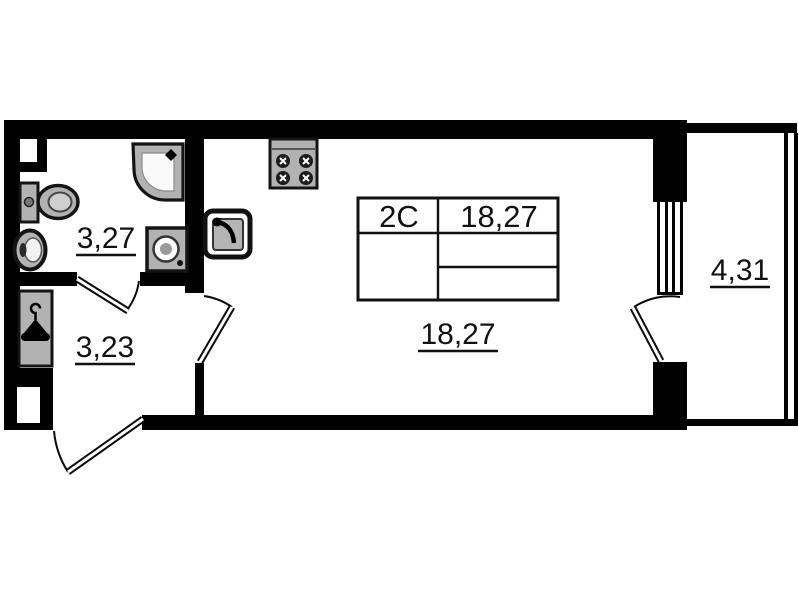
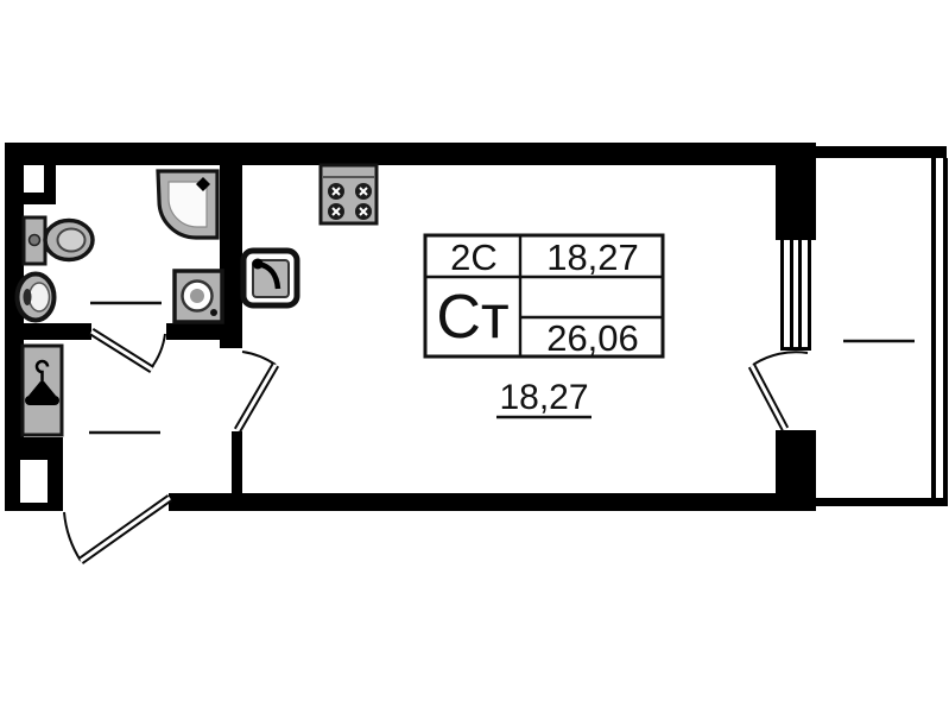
- 3,27
- 3,23
  18,27
- 4,31
  2С
  18,27
+ Ст
+ 26,06
